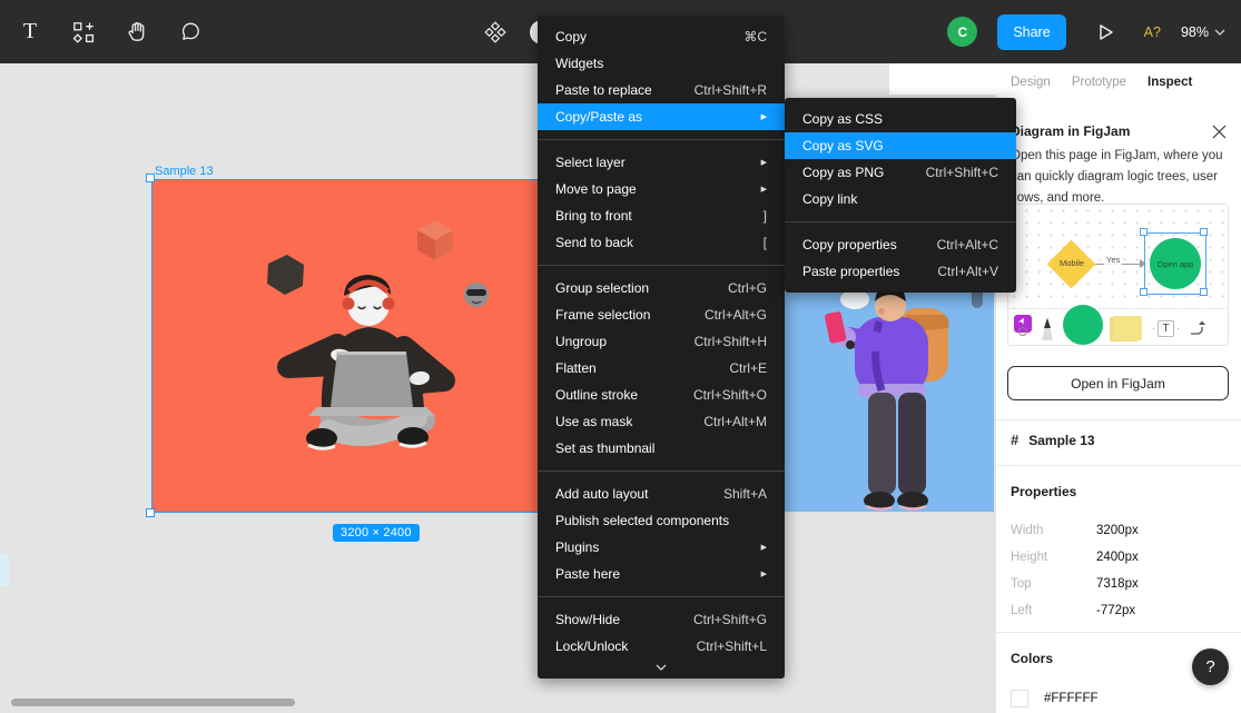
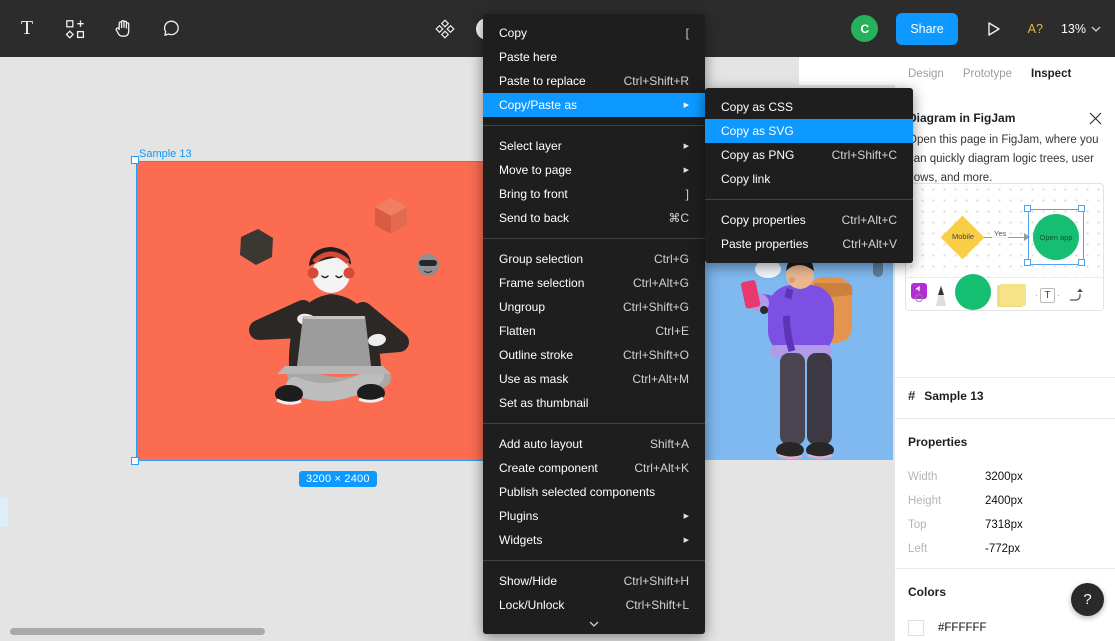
  Sample 13
  3200 × 2400
  T
  C
  Share
  A?
- 98%
+ 13%
  Design
  Prototype
  Inspect
  iagram in FigJam
  pen this page in FigJam, where you an quickly diagram logic trees, user ows, and more.
  Mobile
  Yes
  Open app
  ·
  T
  ·
- Open in FigJam
  #
  Sample 13
  Properties
  Width
  3200px
  Height
  2400px
  Top
  7318px
  Left
  -772px
  Colors
  #FFFFFF
  ?
  Copy
- ⌘C
+ [
- Widgets
+ Paste here
  Paste to replace
  Ctrl+Shift+R
  Copy/Paste as
  Select layer
  Move to page
  Bring to front
  ]
  Send to back
- [
+ ⌘C
  Group selection
  Ctrl+G
  Frame selection
  Ctrl+Alt+G
  Ungroup
- Ctrl+Shift+H
+ Ctrl+Shift+G
  Flatten
  Ctrl+E
  Outline stroke
  Ctrl+Shift+O
  Use as mask
  Ctrl+Alt+M
  Set as thumbnail
  Add auto layout
  Shift+A
+ Create component
+ Ctrl+Alt+K
  Publish selected components
  Plugins
- Paste here
+ Widgets
  Show/Hide
- Ctrl+Shift+G
+ Ctrl+Shift+H
  Lock/Unlock
  Ctrl+Shift+L
  Copy as CSS
  Copy as SVG
  Copy as PNG
  Ctrl+Shift+C
  Copy link
  Copy properties
  Ctrl+Alt+C
  Paste properties
  Ctrl+Alt+V
